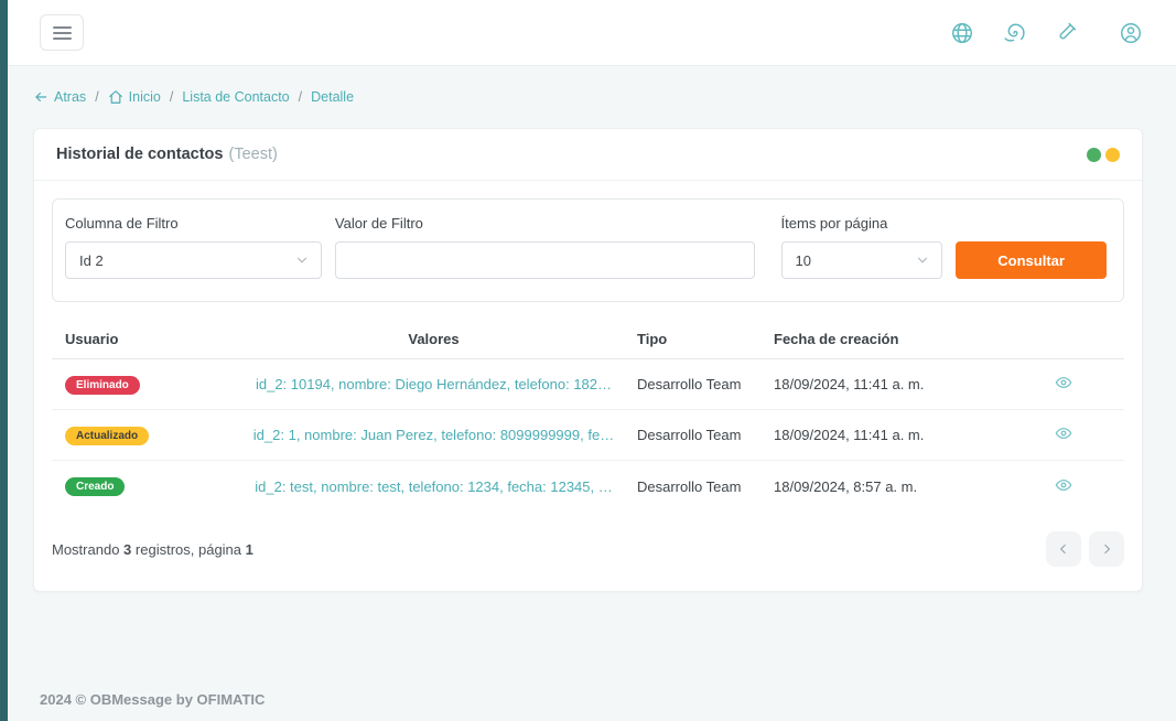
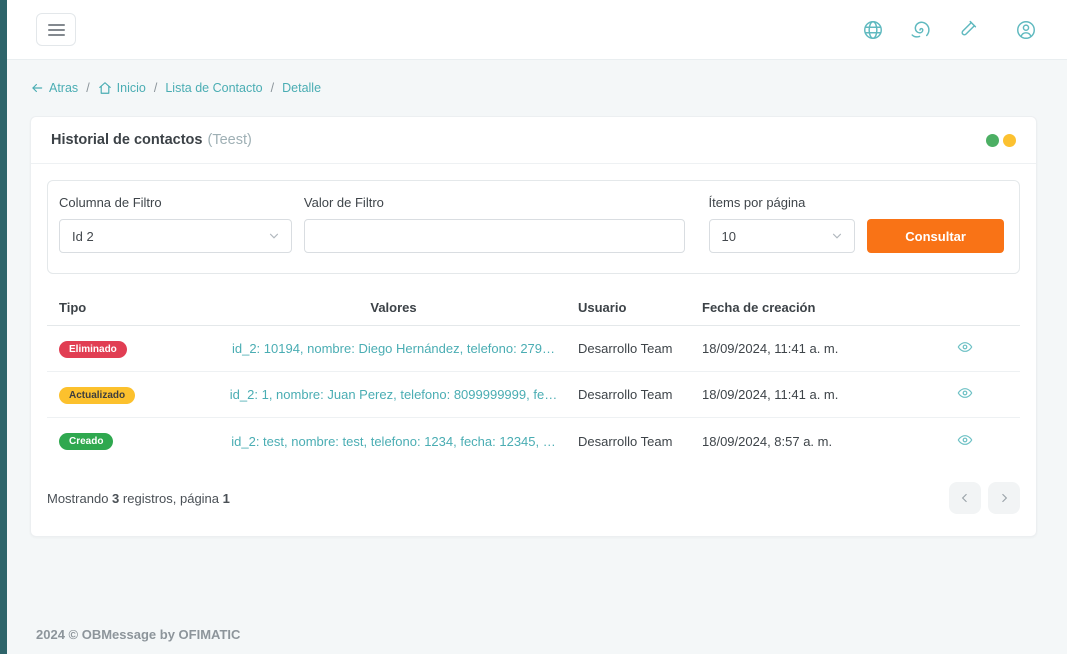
  Atras
  /
  Inicio
  /
  Lista de Contacto
  /
  Detalle
  Historial de contactos
  (Teest)
  Columna de Filtro
  Id 2
  Valor de Filtro
  Ítems por página
  10
  Consultar
- Usuario
+ Tipo
  Valores
- Tipo
+ Usuario
  Fecha de creación
  Eliminado
- id_2: 10194, nombre: Diego Hernández, telefono: 182…
+ id_2: 10194, nombre: Diego Hernández, telefono: 279…
  Desarrollo Team
  18/09/2024, 11:41 a. m.
  Actualizado
  id_2: 1, nombre: Juan Perez, telefono: 8099999999, fe…
  Desarrollo Team
  18/09/2024, 11:41 a. m.
  Creado
  id_2: test, nombre: test, telefono: 1234, fecha: 12345, …
  Desarrollo Team
  18/09/2024, 8:57 a. m.
  Mostrando 3 registros, página 1
  2024 © OBMessage by OFIMATIC
